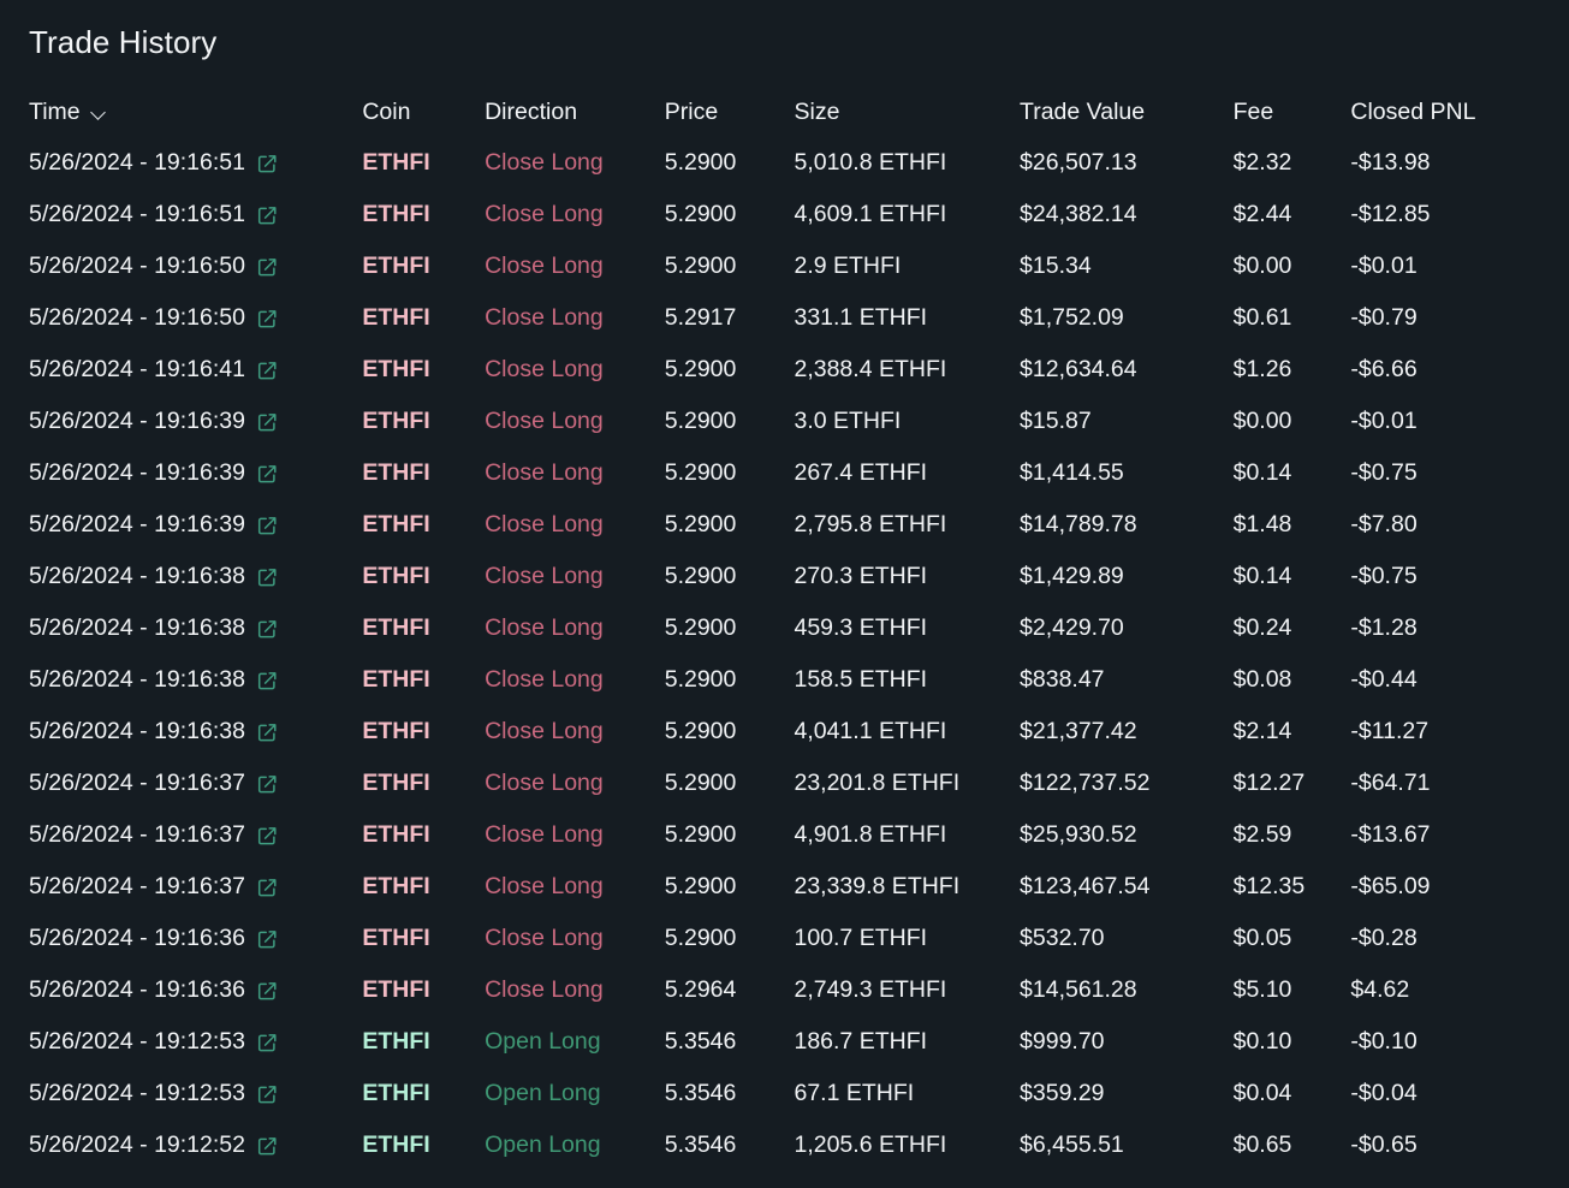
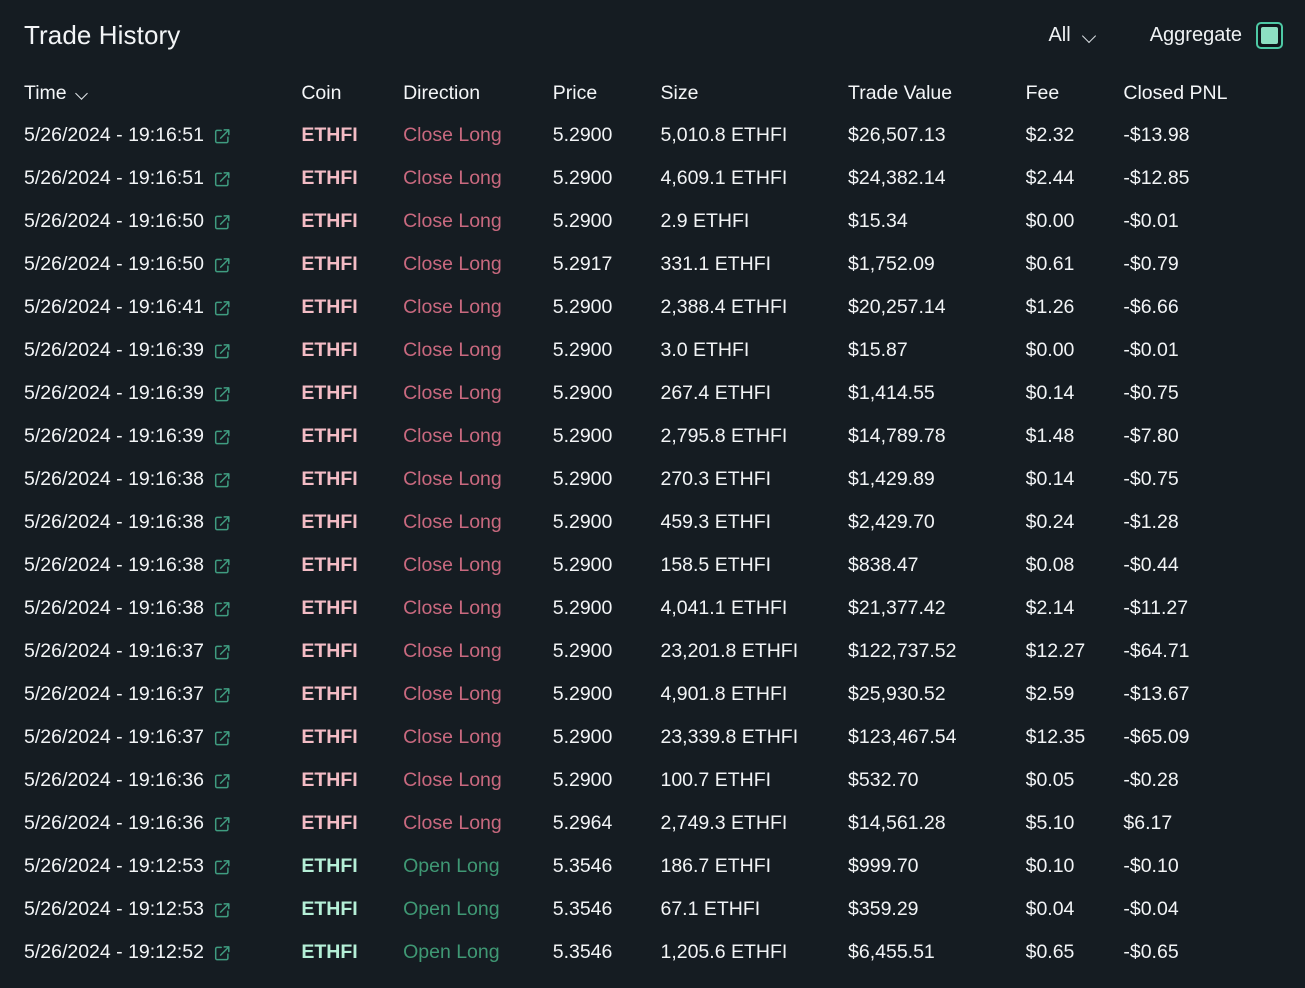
  Trade History
+ All
+ Aggregate
  Time
  Coin
  Direction
  Price
  Size
  Trade Value
  Fee
  Closed PNL
  5/26/2024 - 19:16:51
  ETHFI
  Close Long
  5.2900
  5,010.8 ETHFI
  $26,507.13
  $2.32
  -$13.98
  5/26/2024 - 19:16:51
  ETHFI
  Close Long
  5.2900
  4,609.1 ETHFI
  $24,382.14
  $2.44
  -$12.85
  5/26/2024 - 19:16:50
  ETHFI
  Close Long
  5.2900
  2.9 ETHFI
  $15.34
  $0.00
  -$0.01
  5/26/2024 - 19:16:50
  ETHFI
  Close Long
  5.2917
  331.1 ETHFI
  $1,752.09
  $0.61
  -$0.79
  5/26/2024 - 19:16:41
  ETHFI
  Close Long
  5.2900
  2,388.4 ETHFI
- $12,634.64
+ $20,257.14
  $1.26
  -$6.66
  5/26/2024 - 19:16:39
  ETHFI
  Close Long
  5.2900
  3.0 ETHFI
  $15.87
  $0.00
  -$0.01
  5/26/2024 - 19:16:39
  ETHFI
  Close Long
  5.2900
  267.4 ETHFI
  $1,414.55
  $0.14
  -$0.75
  5/26/2024 - 19:16:39
  ETHFI
  Close Long
  5.2900
  2,795.8 ETHFI
  $14,789.78
  $1.48
  -$7.80
  5/26/2024 - 19:16:38
  ETHFI
  Close Long
  5.2900
  270.3 ETHFI
  $1,429.89
  $0.14
  -$0.75
  5/26/2024 - 19:16:38
  ETHFI
  Close Long
  5.2900
  459.3 ETHFI
  $2,429.70
  $0.24
  -$1.28
  5/26/2024 - 19:16:38
  ETHFI
  Close Long
  5.2900
  158.5 ETHFI
  $838.47
  $0.08
  -$0.44
  5/26/2024 - 19:16:38
  ETHFI
  Close Long
  5.2900
  4,041.1 ETHFI
  $21,377.42
  $2.14
  -$11.27
  5/26/2024 - 19:16:37
  ETHFI
  Close Long
  5.2900
  23,201.8 ETHFI
  $122,737.52
  $12.27
  -$64.71
  5/26/2024 - 19:16:37
  ETHFI
  Close Long
  5.2900
  4,901.8 ETHFI
  $25,930.52
  $2.59
  -$13.67
  5/26/2024 - 19:16:37
  ETHFI
  Close Long
  5.2900
  23,339.8 ETHFI
  $123,467.54
  $12.35
  -$65.09
  5/26/2024 - 19:16:36
  ETHFI
  Close Long
  5.2900
  100.7 ETHFI
  $532.70
  $0.05
  -$0.28
  5/26/2024 - 19:16:36
  ETHFI
  Close Long
  5.2964
  2,749.3 ETHFI
  $14,561.28
  $5.10
- $4.62
+ $6.17
  5/26/2024 - 19:12:53
  ETHFI
  Open Long
  5.3546
  186.7 ETHFI
  $999.70
  $0.10
  -$0.10
  5/26/2024 - 19:12:53
  ETHFI
  Open Long
  5.3546
  67.1 ETHFI
  $359.29
  $0.04
  -$0.04
  5/26/2024 - 19:12:52
  ETHFI
  Open Long
  5.3546
  1,205.6 ETHFI
  $6,455.51
  $0.65
  -$0.65
